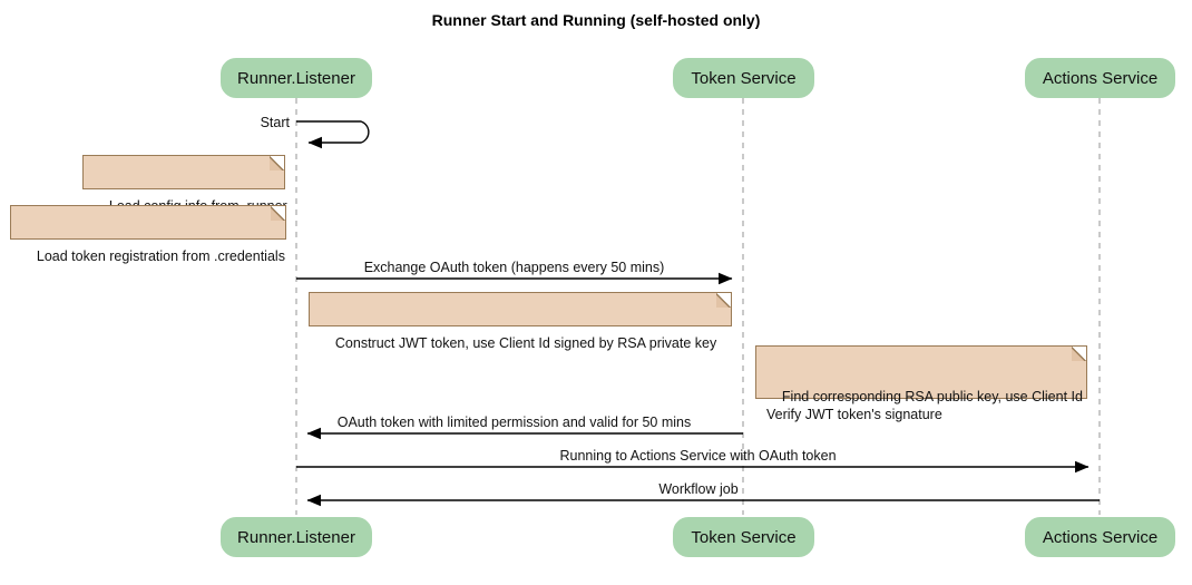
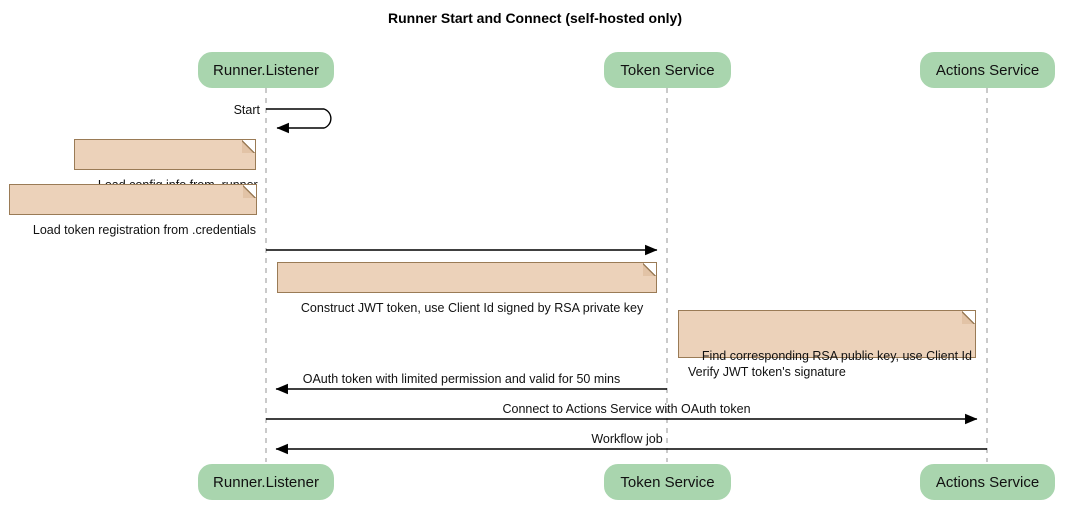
- Runner Start and Running (self-hosted only)
+ Runner Start and Connect (self-hosted only)
  Runner.Listener
  Token Service
  Actions Service
  Runner.Listener
  Token Service
  Actions Service
  Start
- Exchange OAuth token (happens every 50 mins)
  OAuth token with limited permission and valid for 50 mins
- Running to Actions Service with OAuth token
+ Connect to Actions Service with OAuth token
  Workflow job
  Load token registration from .credentials
  Construct JWT token, use Client Id signed by RSA private key
  Find corresponding RSA public key, use Client Id
  Verify JWT token's signature
